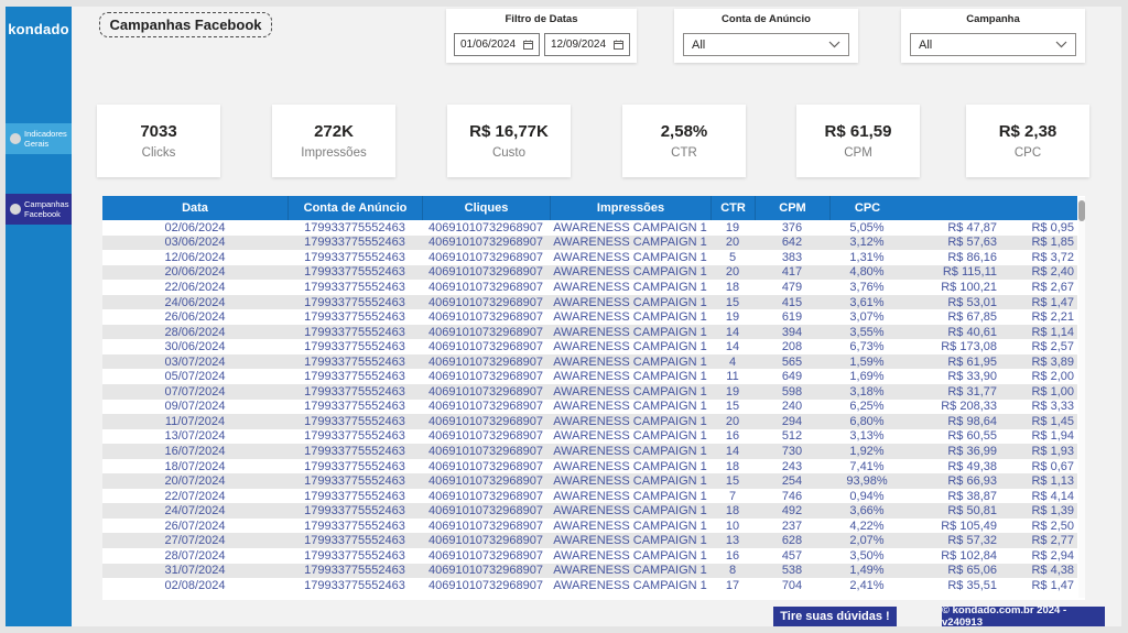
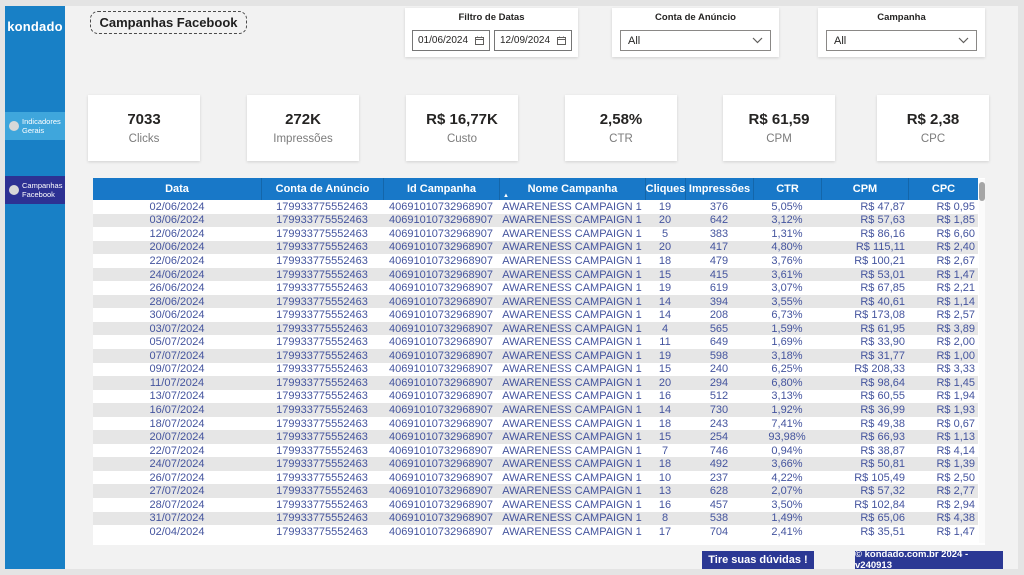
  kondado
  Indicadores Gerais
  Campanhas Facebook
  Campanhas Facebook
  Filtro de Datas
  01/06/2024
  12/09/2024
  Conta de Anúncio
  All
  Campanha
  All
  7033
  Clicks
  272K
  Impressões
  R$ 16,77K
  Custo
  2,58%
  CTR
  R$ 61,59
  CPM
  R$ 2,38
  CPC
  Data
  Conta de Anúncio
+ Id Campanha
+ Nome Campanha
  Cliques
  Impressões
  CTR
  CPM
  CPC
  02/06/2024
  179933775552463
  40691010732968907
  AWARENESS CAMPAIGN 1
  19
  376
  5,05%
  R$ 47,87
  R$ 0,95
  03/06/2024
  179933775552463
  40691010732968907
  AWARENESS CAMPAIGN 1
  20
  642
  3,12%
  R$ 57,63
  R$ 1,85
  12/06/2024
  179933775552463
  40691010732968907
  AWARENESS CAMPAIGN 1
  5
  383
  1,31%
  R$ 86,16
- R$ 3,72
+ R$ 6,60
  20/06/2024
  179933775552463
  40691010732968907
  AWARENESS CAMPAIGN 1
  20
  417
  4,80%
  R$ 115,11
  R$ 2,40
  22/06/2024
  179933775552463
  40691010732968907
  AWARENESS CAMPAIGN 1
  18
  479
  3,76%
  R$ 100,21
  R$ 2,67
  24/06/2024
  179933775552463
  40691010732968907
  AWARENESS CAMPAIGN 1
  15
  415
  3,61%
  R$ 53,01
  R$ 1,47
  26/06/2024
  179933775552463
  40691010732968907
  AWARENESS CAMPAIGN 1
  19
  619
  3,07%
  R$ 67,85
  R$ 2,21
  28/06/2024
  179933775552463
  40691010732968907
  AWARENESS CAMPAIGN 1
  14
  394
  3,55%
  R$ 40,61
  R$ 1,14
  30/06/2024
  179933775552463
  40691010732968907
  AWARENESS CAMPAIGN 1
  14
  208
  6,73%
  R$ 173,08
  R$ 2,57
  03/07/2024
  179933775552463
  40691010732968907
  AWARENESS CAMPAIGN 1
  4
  565
  1,59%
  R$ 61,95
  R$ 3,89
  05/07/2024
  179933775552463
  40691010732968907
  AWARENESS CAMPAIGN 1
  11
  649
  1,69%
  R$ 33,90
  R$ 2,00
  07/07/2024
  179933775552463
  40691010732968907
  AWARENESS CAMPAIGN 1
  19
  598
  3,18%
  R$ 31,77
  R$ 1,00
  09/07/2024
  179933775552463
  40691010732968907
  AWARENESS CAMPAIGN 1
  15
  240
  6,25%
  R$ 208,33
  R$ 3,33
  11/07/2024
  179933775552463
  40691010732968907
  AWARENESS CAMPAIGN 1
  20
  294
  6,80%
  R$ 98,64
  R$ 1,45
  13/07/2024
  179933775552463
  40691010732968907
  AWARENESS CAMPAIGN 1
  16
  512
  3,13%
  R$ 60,55
  R$ 1,94
  16/07/2024
  179933775552463
  40691010732968907
  AWARENESS CAMPAIGN 1
  14
  730
  1,92%
  R$ 36,99
  R$ 1,93
  18/07/2024
  179933775552463
  40691010732968907
  AWARENESS CAMPAIGN 1
  18
  243
  7,41%
  R$ 49,38
  R$ 0,67
  20/07/2024
  179933775552463
  40691010732968907
  AWARENESS CAMPAIGN 1
  15
  254
  93,98%
  R$ 66,93
  R$ 1,13
  22/07/2024
  179933775552463
  40691010732968907
  AWARENESS CAMPAIGN 1
  7
  746
  0,94%
  R$ 38,87
  R$ 4,14
  24/07/2024
  179933775552463
  40691010732968907
  AWARENESS CAMPAIGN 1
  18
  492
  3,66%
  R$ 50,81
  R$ 1,39
  26/07/2024
  179933775552463
  40691010732968907
  AWARENESS CAMPAIGN 1
  10
  237
  4,22%
  R$ 105,49
  R$ 2,50
  27/07/2024
  179933775552463
  40691010732968907
  AWARENESS CAMPAIGN 1
  13
  628
  2,07%
  R$ 57,32
  R$ 2,77
  28/07/2024
  179933775552463
  40691010732968907
  AWARENESS CAMPAIGN 1
  16
  457
  3,50%
  R$ 102,84
  R$ 2,94
  31/07/2024
  179933775552463
  40691010732968907
  AWARENESS CAMPAIGN 1
  8
  538
  1,49%
  R$ 65,06
  R$ 4,38
- 02/08/2024
+ 02/04/2024
  179933775552463
  40691010732968907
  AWARENESS CAMPAIGN 1
  17
  704
  2,41%
  R$ 35,51
  R$ 1,47
  Tire suas dúvidas !
  © kondado.com.br 2024 - v240913
